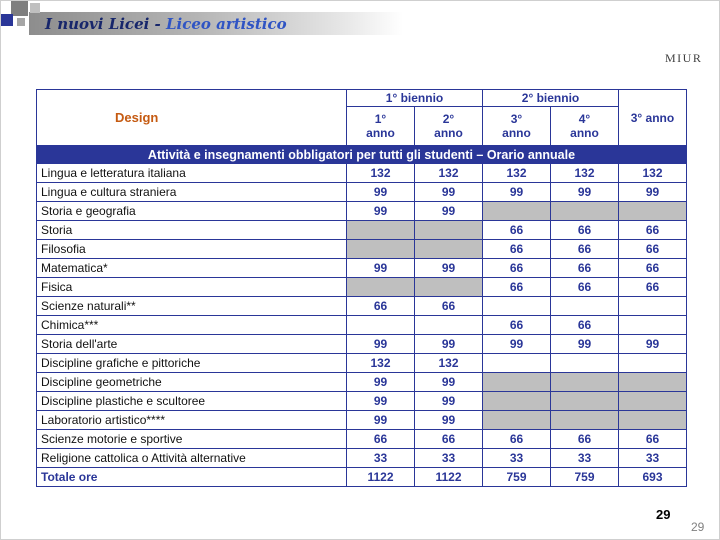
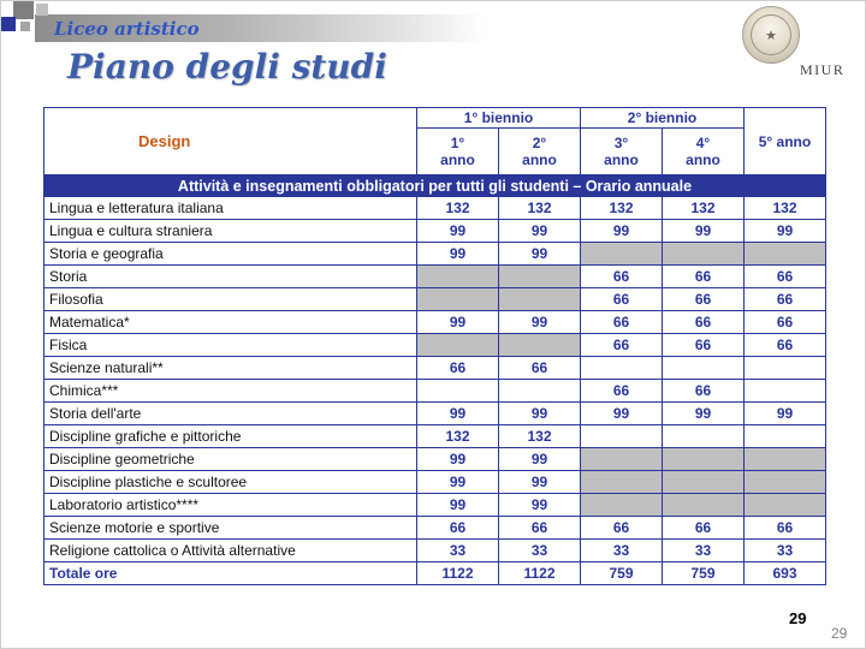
- I nuovi Licei -
  Liceo artistico
+ Piano degli studi
+ ★
  MIUR
- Design	1° biennio	2° biennio	3° anno
+ Design	1° biennio	2° biennio	5° anno
  1° anno	2° anno	3° anno	4° anno
  Attività e insegnamenti obbligatori per tutti gli studenti – Orario annuale
  Lingua e letteratura italiana	132	132	132	132	132
  Lingua e cultura straniera	99	99	99	99	99
  Storia e geografia	99	99
  Storia			66	66	66
  Filosofia			66	66	66
  Matematica*	99	99	66	66	66
  Fisica			66	66	66
  Scienze naturali**	66	66
  Chimica***			66	66
  Storia dell'arte	99	99	99	99	99
  Discipline grafiche e pittoriche	132	132
  Discipline geometriche	99	99
  Discipline plastiche e scultoree	99	99
  Laboratorio artistico****	99	99
  Scienze motorie e sportive	66	66	66	66	66
  Religione cattolica o Attività alternative	33	33	33	33	33
  Totale ore	1122	1122	759	759	693
  29
  29
